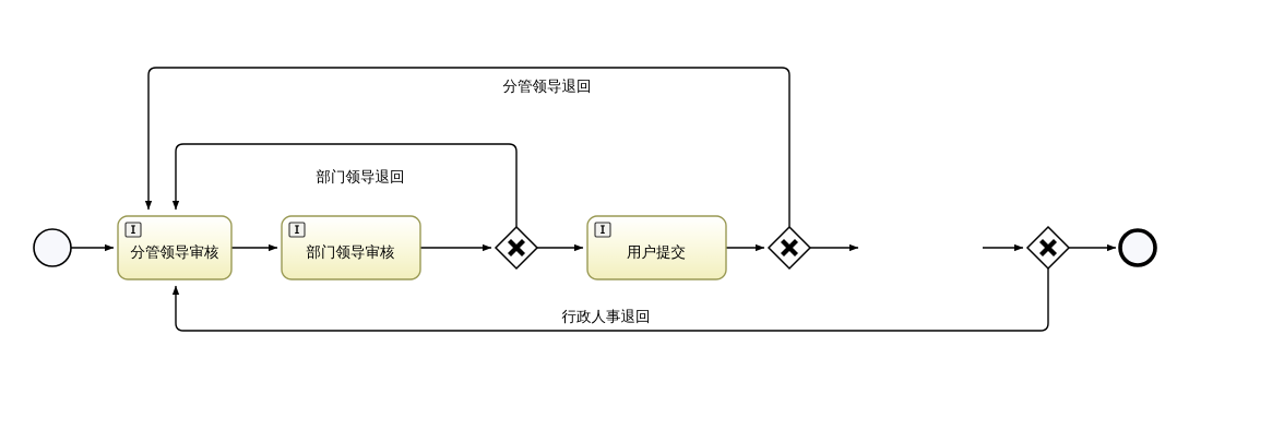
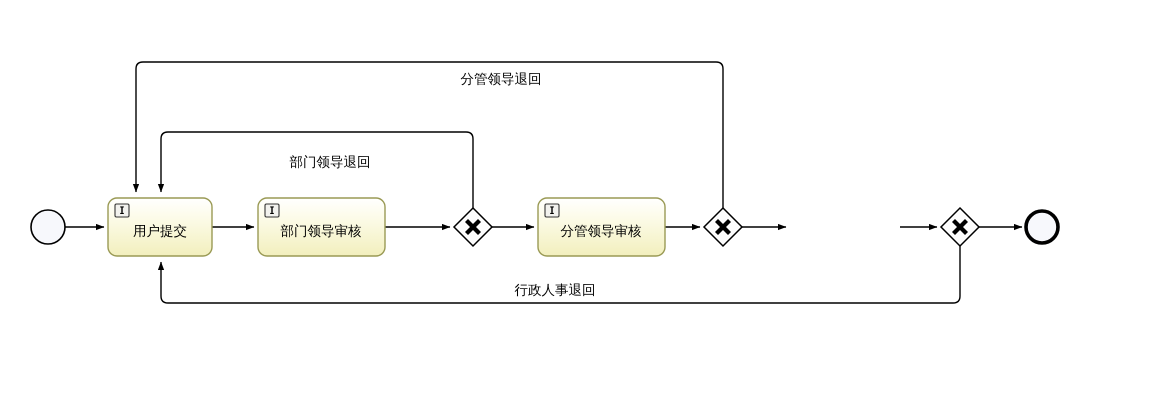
- 分管领导审核
+ 用户提交
  部门领导审核
- 用户提交
+ 分管领导审核
  分管领导退回
  部门领导退回
  行政人事退回
